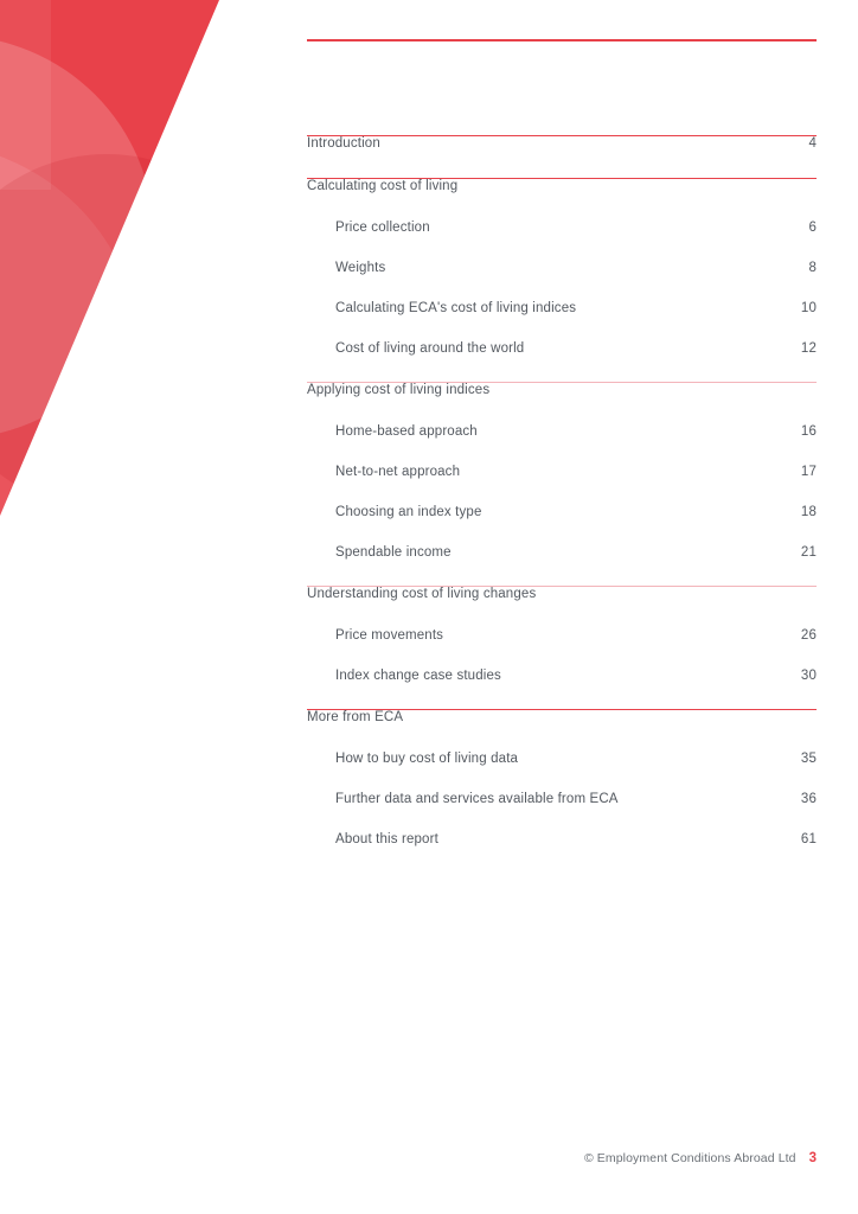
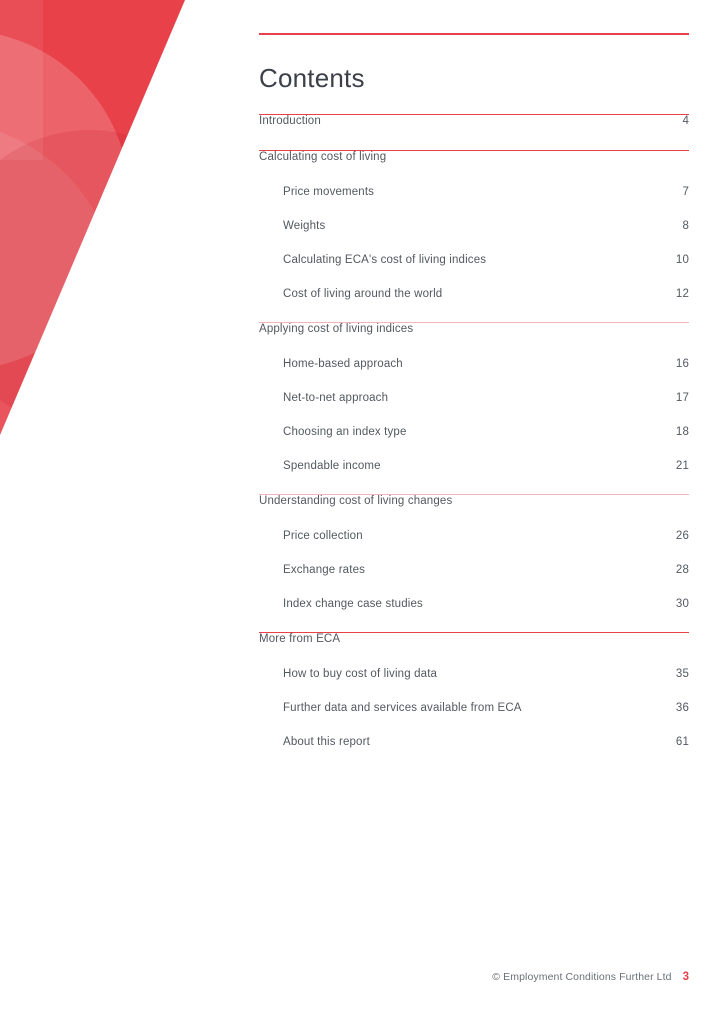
+ Contents
  Introduction
  4
  Calculating cost of living
- Price collection
+ Price movements
- 6
+ 7
  Weights
  8
  Calculating ECA's cost of living indices
  10
  Cost of living around the world
  12
  Applying cost of living indices
  Home-based approach
  16
  Net-to-net approach
  17
  Choosing an index type
  18
  Spendable income
  21
  Understanding cost of living changes
- Price movements
+ Price collection
  26
+ Exchange rates
+ 28
  Index change case studies
  30
  More from ECA
  How to buy cost of living data
  35
  Further data and services available from ECA
  36
  About this report
  61
- © Employment Conditions Abroad Ltd
+ © Employment Conditions Further Ltd
  3
